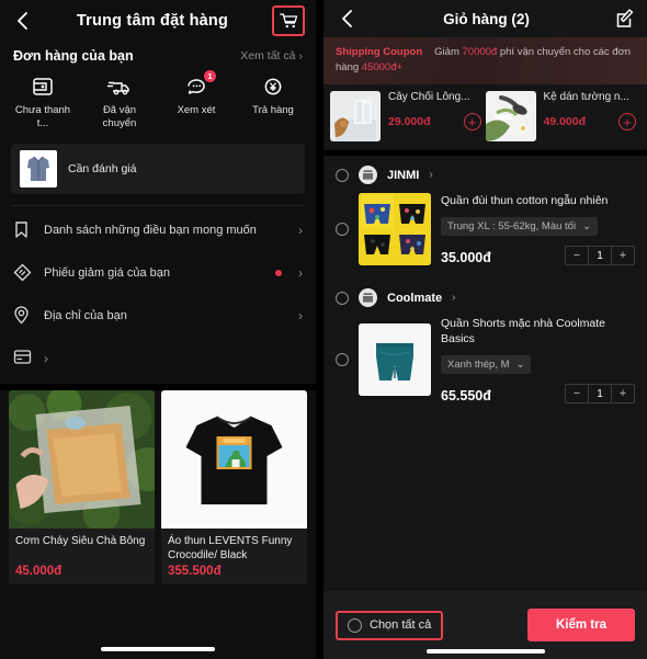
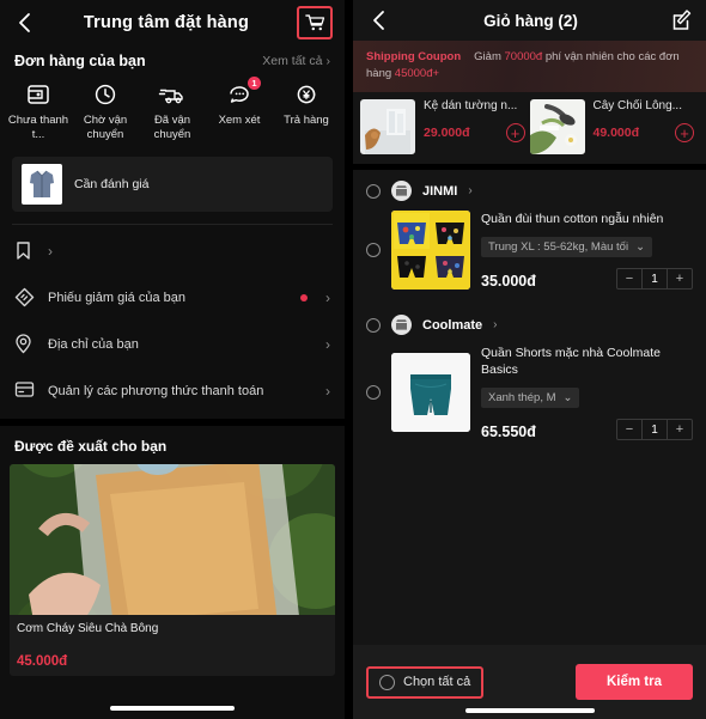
  Trung tâm đặt hàng
  Đơn hàng của bạn
  Xem tất cả
  ›
  Chưa thanh t...
+ Chờ vận chuyển
  Đã vận chuyển
  1
  Xem xét
  Trả hàng
  Cần đánh giá
- Danh sách những điều bạn mong muốn
  ›
  Phiếu giảm giá của bạn
  ›
  Địa chỉ của bạn
  ›
+ Quản lý các phương thức thanh toán
  ›
+ Được đề xuất cho bạn
  Cơm Cháy Siêu Chà Bông
  45.000đ
- Áo thun LEVENTS Funny Crocodile/ Black
- 355.500đ
  Giỏ hàng (2)
- Shipping Coupon Giảm 70000đ phí vận chuyển cho các đơn hàng 45000đ+
+ Shipping Coupon Giảm 70000đ phí vận nhiên cho các đơn hàng 45000đ+
- Cây Chổi Lông...
+ Kệ dán tường n...
  29.000đ
  +
- Kệ dán tường n...
+ Cây Chổi Lông...
  49.000đ
  +
  JINMI
  ›
  Quần đùi thun cotton ngẫu nhiên
  Trung XL : 55-62kg, Màu tối
  ⌄
  35.000đ
  −
  1
  +
  Coolmate
  ›
  Quần Shorts mặc nhà Coolmate Basics
  Xanh thép, M
  ⌄
  65.550đ
  −
  1
  +
  Chọn tất cả
  Kiểm tra
